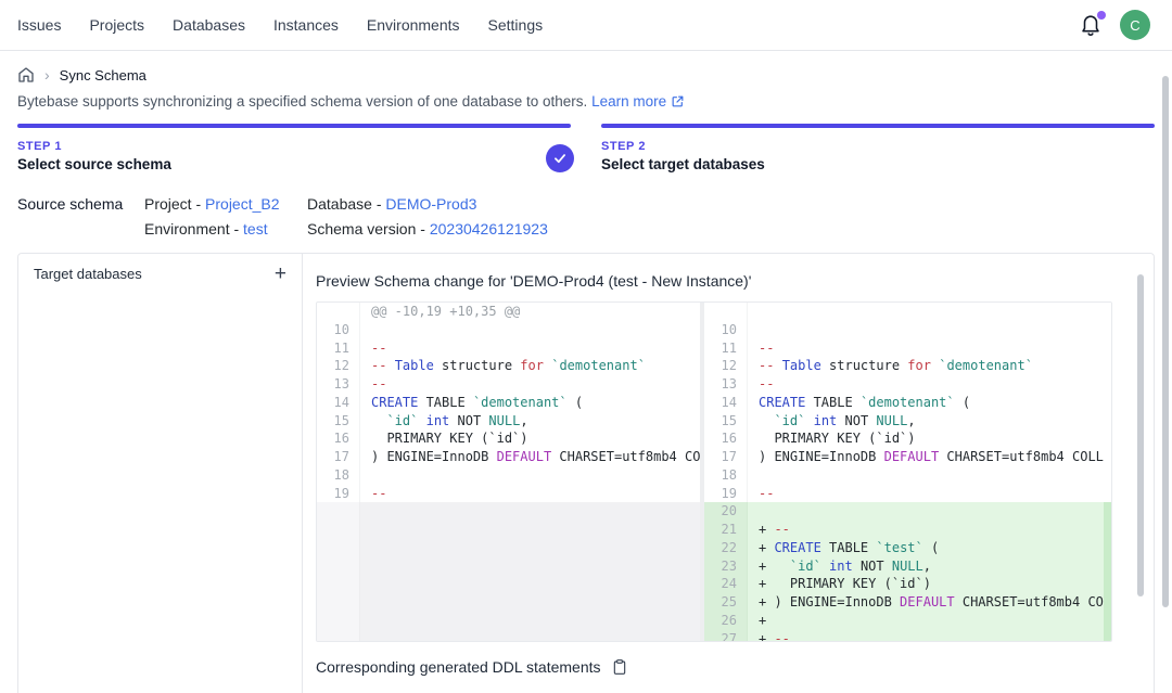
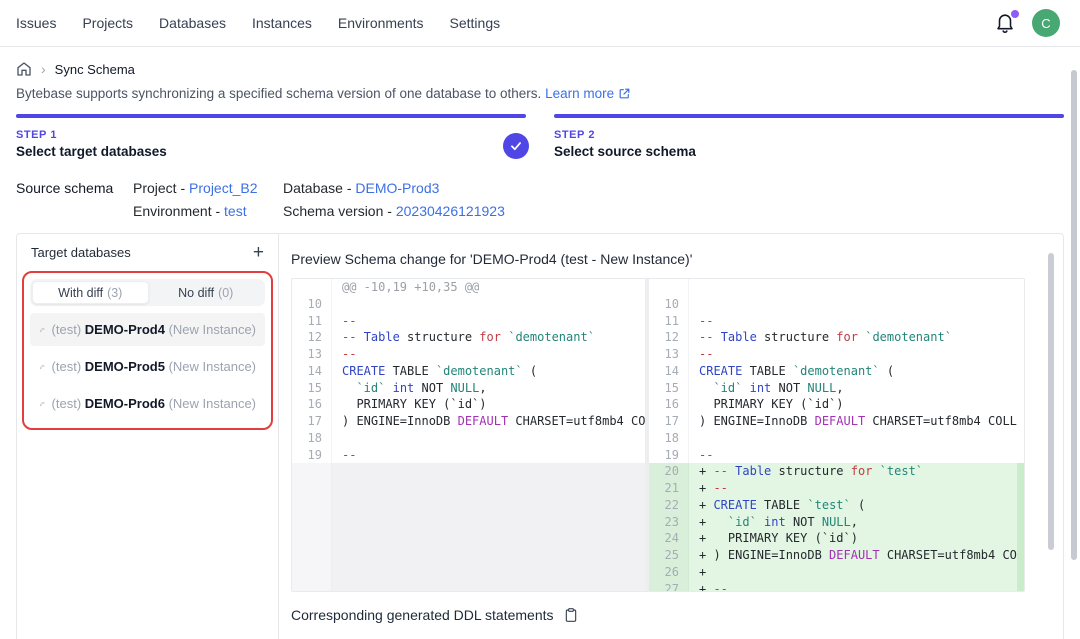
  Issues
  Projects
  Databases
  Instances
  Environments
  Settings
  C
  ›
  Sync Schema
  Bytebase supports synchronizing a specified schema version of one database to others. Learn more
  STEP 1
- Select source schema
+ Select target databases
  STEP 2
- Select target databases
+ Select source schema
  Source schema
  Project - Project_B2
  Database - DEMO-Prod3
  Environment - test
  Schema version - 20230426121923
  Target databases
  +
+ With diff
+ (3)
+ No diff
+ (0)
+ (test) DEMO-Prod4 (New Instance)
+ (test) DEMO-Prod5 (New Instance)
+ (test) DEMO-Prod6 (New Instance)
  Preview Schema change for 'DEMO-Prod4 (test - New Instance)'
  @@ -10,19 +10,35 @@
  10
  11
  --
  12
  -- Table structure for `demotenant`
  13
  --
  14
  CREATE TABLE `demotenant` (
  15
  `id` int NOT NULL,
  16
  PRIMARY KEY (`id`)
  17
  ) ENGINE=InnoDB DEFAULT CHARSET=utf8mb4 CO
  18
  19
  --
  10
  11
  --
  12
  -- Table structure for `demotenant`
  13
  --
  14
  CREATE TABLE `demotenant` (
  15
  `id` int NOT NULL,
  16
  PRIMARY KEY (`id`)
  17
  ) ENGINE=InnoDB DEFAULT CHARSET=utf8mb4 COLL
  18
  19
  --
  20
+ + -- Table structure for `test`
  21
  + --
  22
  + CREATE TABLE `test` (
  23
  + `id` int NOT NULL,
  24
  + PRIMARY KEY (`id`)
  25
  + ) ENGINE=InnoDB DEFAULT CHARSET=utf8mb4 CO
  26
  +
  27
  + --
  Corresponding generated DDL statements
